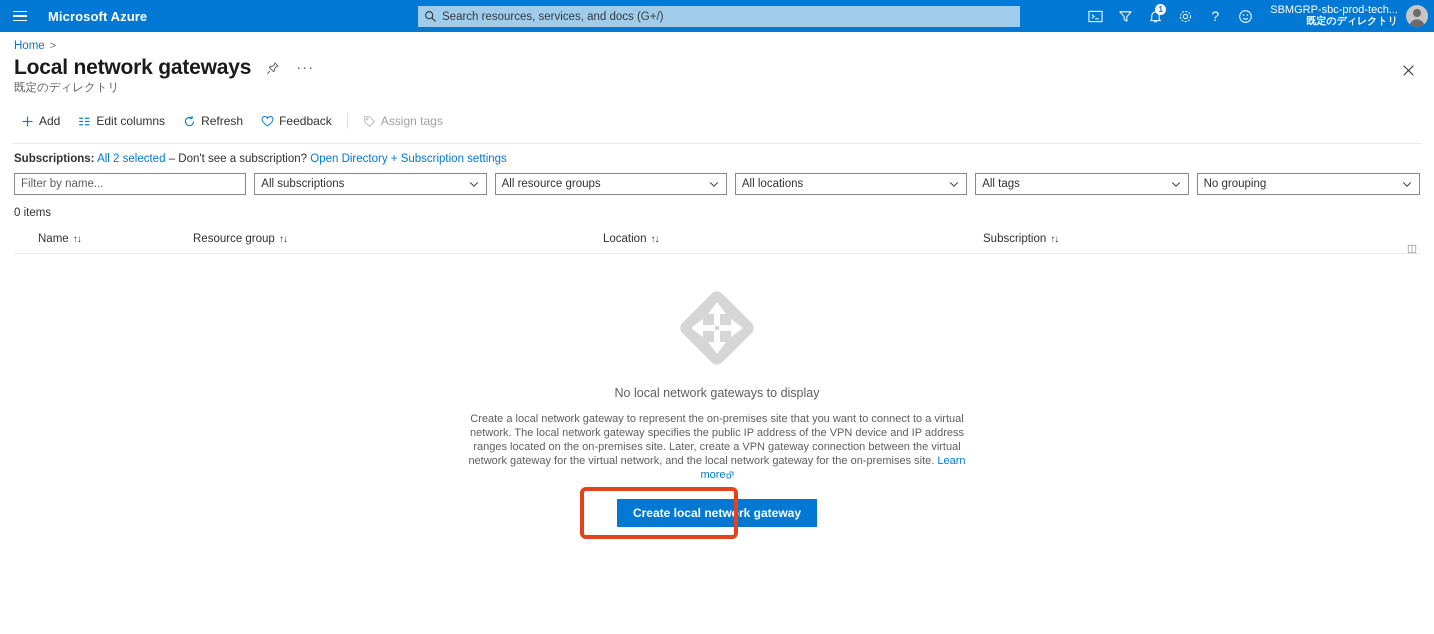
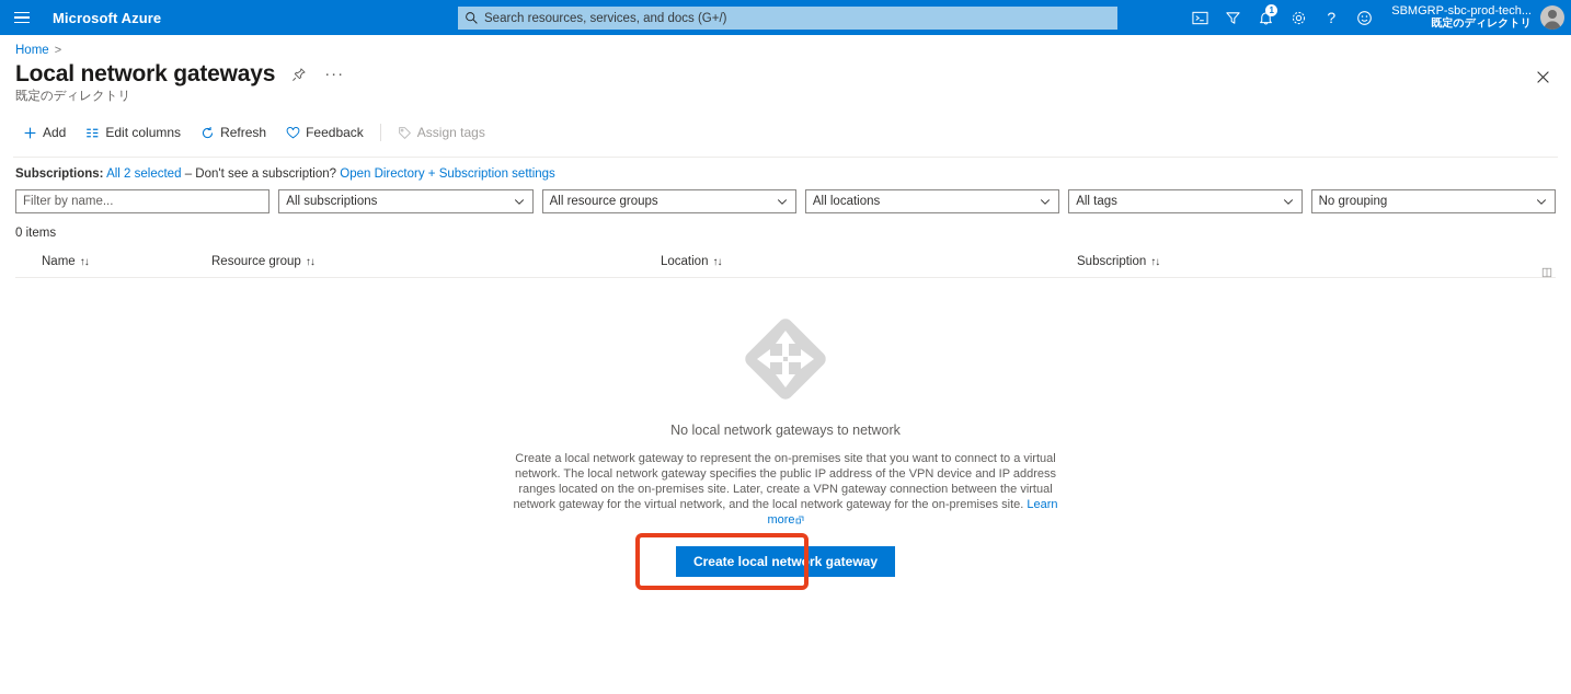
  Microsoft Azure
  Search resources, services, and docs (G+/)
  1
  ?
  SBMGRP-sbc-prod-tech...
  既定のディレクトリ
  Home
  >
  Local network gateways
  ···
  既定のディレクトリ
  Add
  Edit columns
  Refresh
  Feedback
  Assign tags
  Subscriptions: All 2 selected – Don't see a subscription? Open Directory + Subscription settings
  Filter by name...
  All subscriptions
  All resource groups
  All locations
  All tags
  No grouping
  0 items
  Name
  ↑↓
  Resource group
  ↑↓
  Location
  ↑↓
  Subscription
  ↑↓
- No local network gateways to display
+ No local network gateways to network
  Create a local network gateway to represent the on-premises site that you want to connect to a virtual network. The local network gateway specifies the public IP address of the VPN device and IP address ranges located on the on-premises site. Later, create a VPN gateway connection between the virtual network gateway for the virtual network, and the local network gateway for the on-premises site. Learn more
  Create local network gateway
